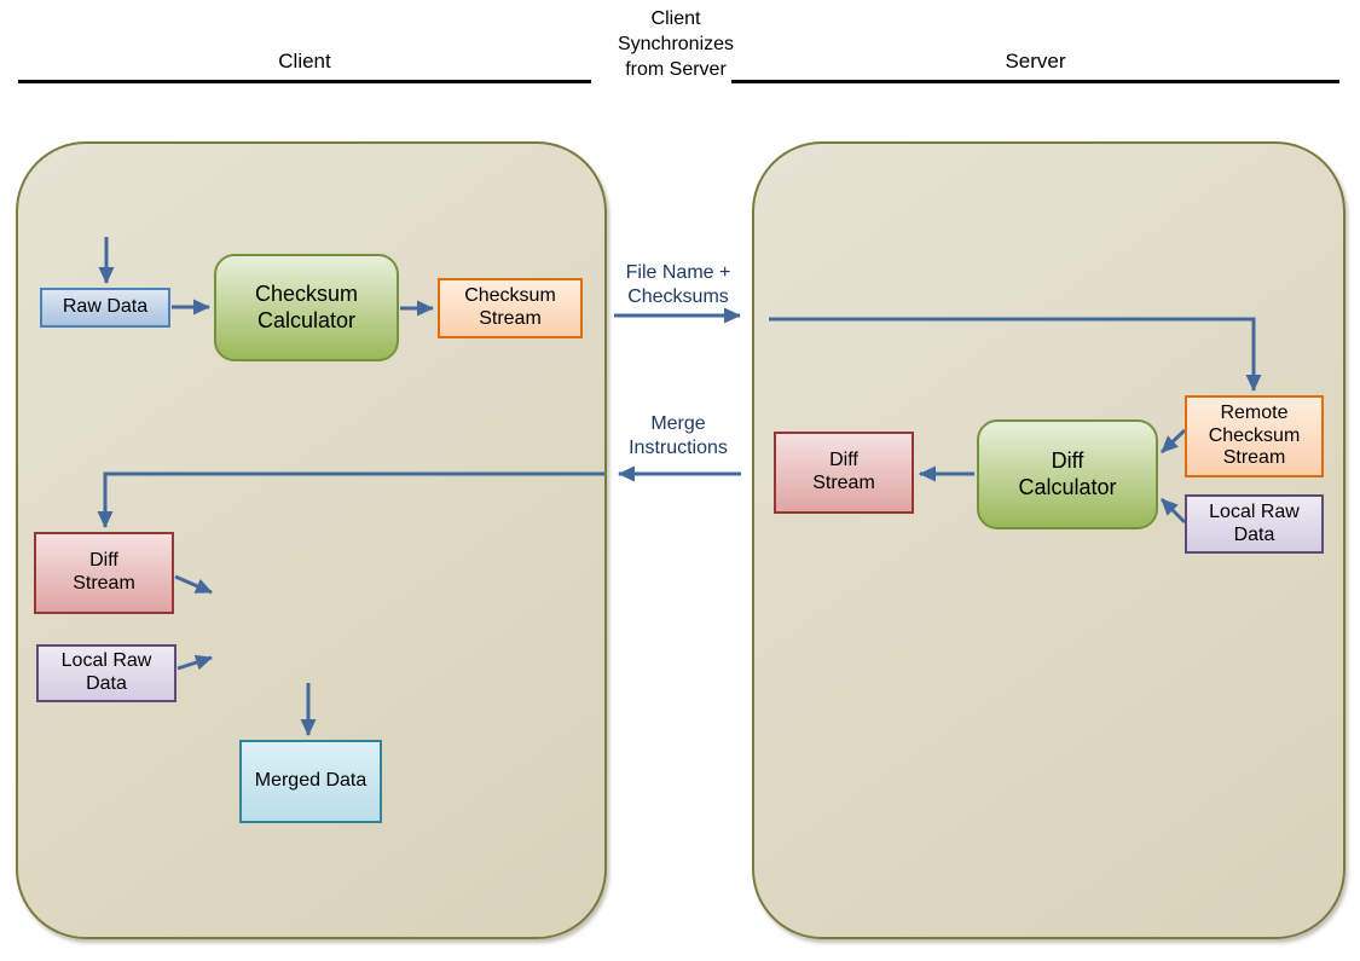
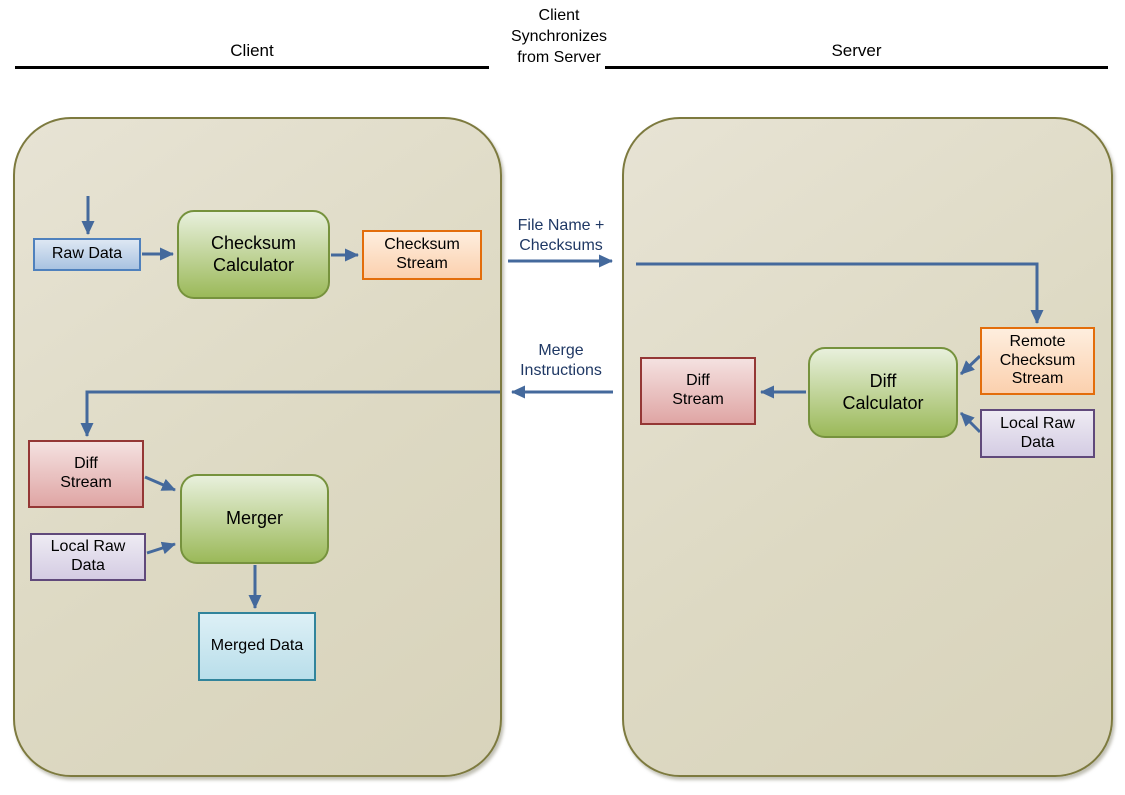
  Client
  Client
  Synchronizes
  from Server
  Server
  Raw Data
  Checksum
  Calculator
  Checksum
  Stream
  Diff
  Stream
  Local Raw
  Data
+ Merger
  Merged Data
  Remote
  Checksum
  Stream
  Diff
  Calculator
  Local Raw
  Data
  Diff
  Stream
  File Name +
  Checksums
  Merge
  Instructions
